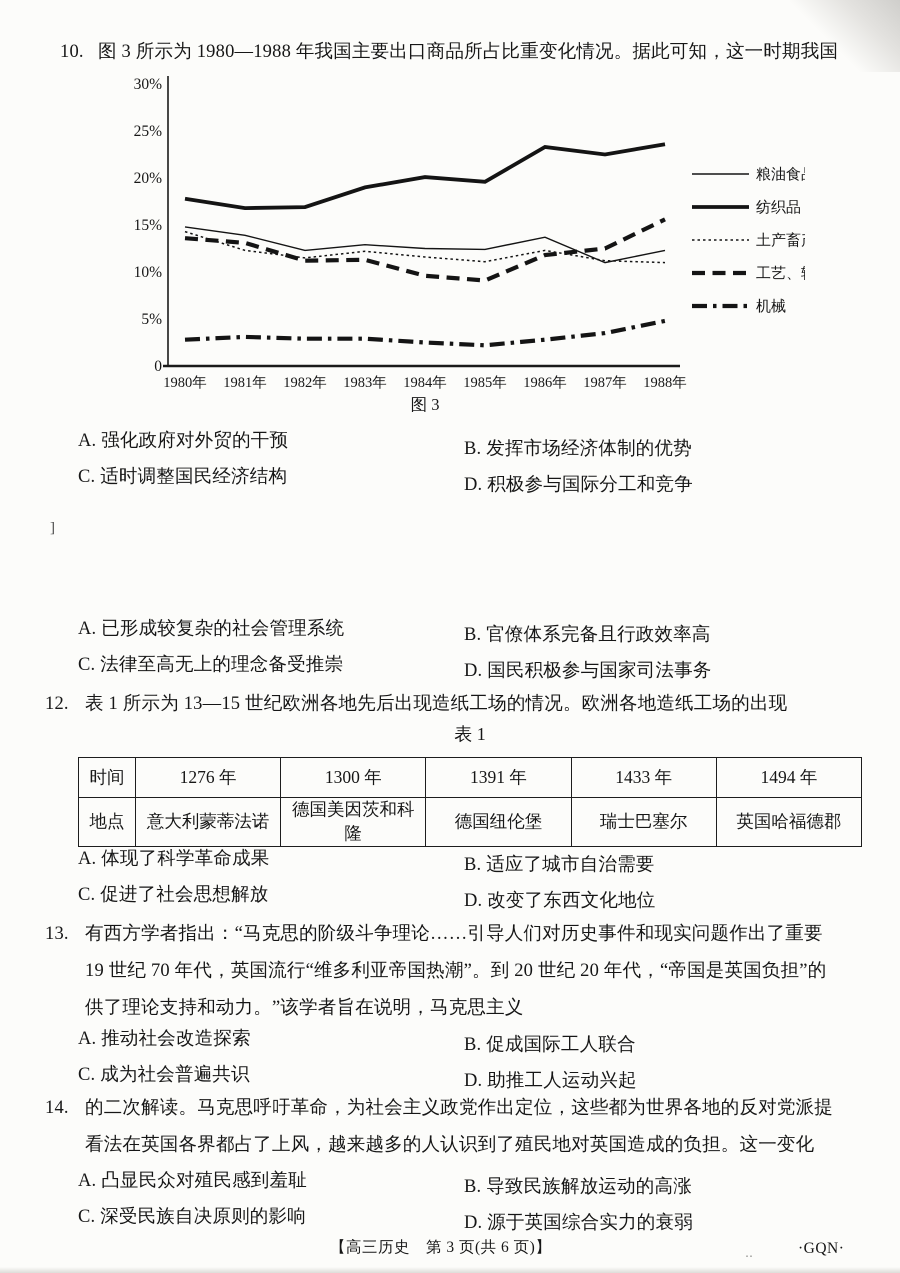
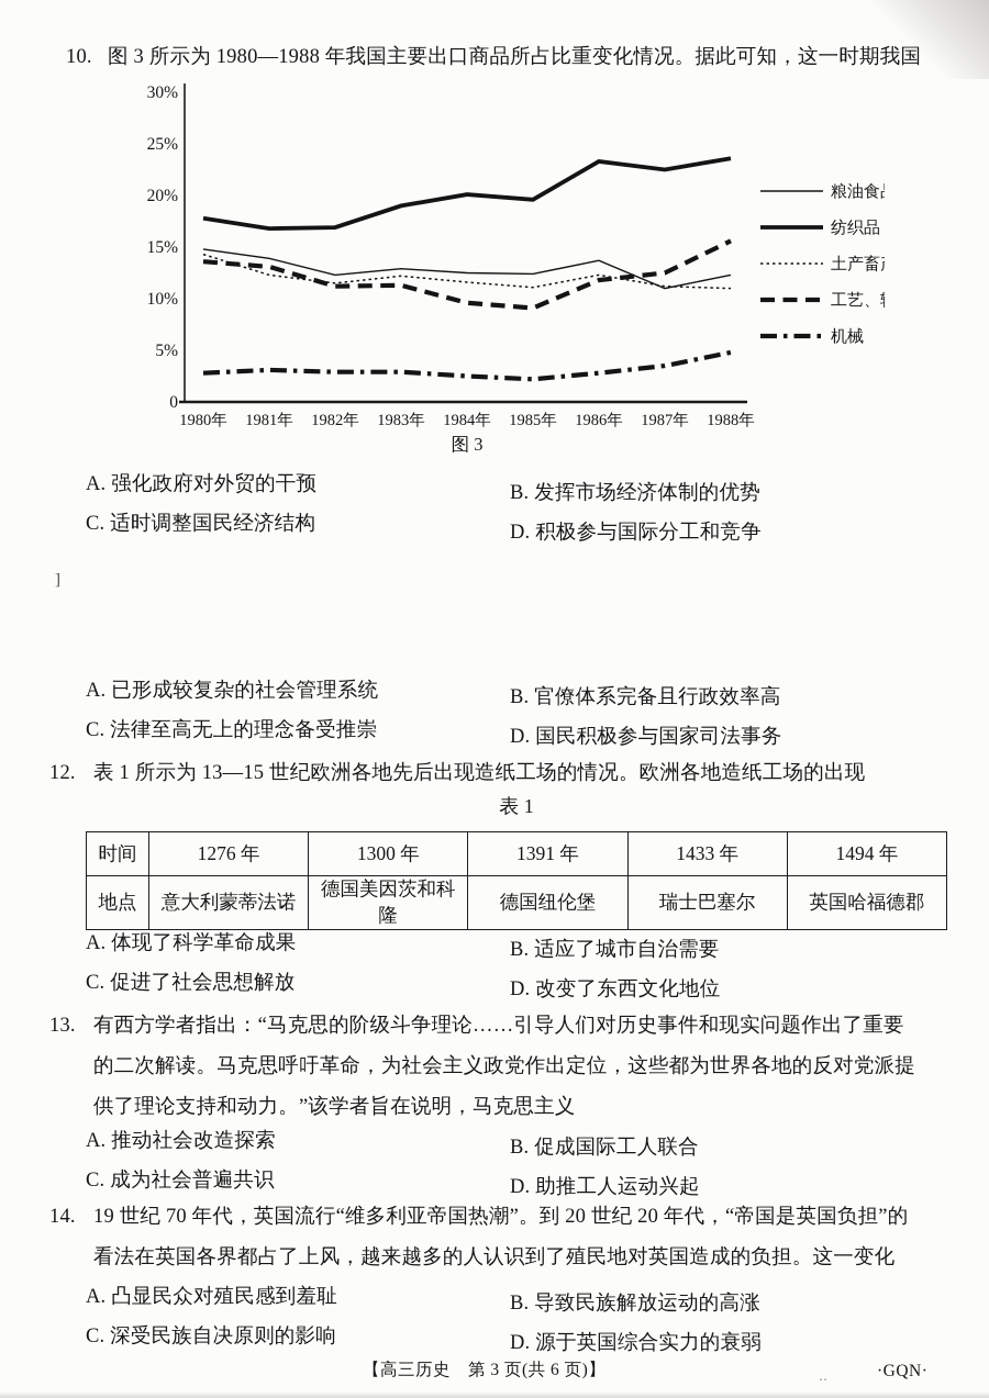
  ]
  ‥
  10. 图 3 所示为 1980—1988 年我国主要出口商品所占比重变化情况。据此可知，这一时期我国
  30%
  25%
  20%
  15%
  10%
  5%
  0
  1980年
  1981年
  1982年
  1983年
  1984年
  1985年
  1986年
  1987年
  1988年
  粮油食
  纺织品
  土产畜
  机械
  图 3
  A. 强化政府对外贸的干预
  B. 发挥市场经济体制的优势
  C. 适时调整国民经济结构
  D. 积极参与国际分工和竞争
  A. 已形成较复杂的社会管理系统
  B. 官僚体系完备且行政效率高
  C. 法律至高无上的理念备受推崇
  D. 国民积极参与国家司法事务
  12. 表 1 所示为 13—15 世纪欧洲各地先后出现造纸工场的情况。欧洲各地造纸工场的出现
  表 1
  时间	1276 年	1300 年	1391 年	1433 年	1494 年
  地点	意大利蒙蒂法诺	德国美因茨和科隆	德国纽伦堡	瑞士巴塞尔	英国哈福德郡
  A. 体现了科学革命成果
  B. 适应了城市自治需要
  C. 促进了社会思想解放
  D. 改变了东西文化地位
  13. 有西方学者指出：“马克思的阶级斗争理论……引导人们对历史事件和现实问题作出了重要
- 19 世纪 70 年代，英国流行“维多利亚帝国热潮”。到 20 世纪 20 年代，“帝国是英国负担”的
+ 的二次解读。马克思呼吁革命，为社会主义政党作出定位，这些都为世界各地的反对党派提
  供了理论支持和动力。”该学者旨在说明，马克思主义
  A. 推动社会改造探索
  B. 促成国际工人联合
  C. 成为社会普遍共识
  D. 助推工人运动兴起
- 14. 的二次解读。马克思呼吁革命，为社会主义政党作出定位，这些都为世界各地的反对党派提
+ 14. 19 世纪 70 年代，英国流行“维多利亚帝国热潮”。到 20 世纪 20 年代，“帝国是英国负担”的
  看法在英国各界都占了上风，越来越多的人认识到了殖民地对英国造成的负担。这一变化
  A. 凸显民众对殖民感到羞耻
  B. 导致民族解放运动的高涨
  C. 深受民族自决原则的影响
  D. 源于英国综合实力的衰弱
  【高三历史 第 3 页(共 6 页)】
  ·GQN·
